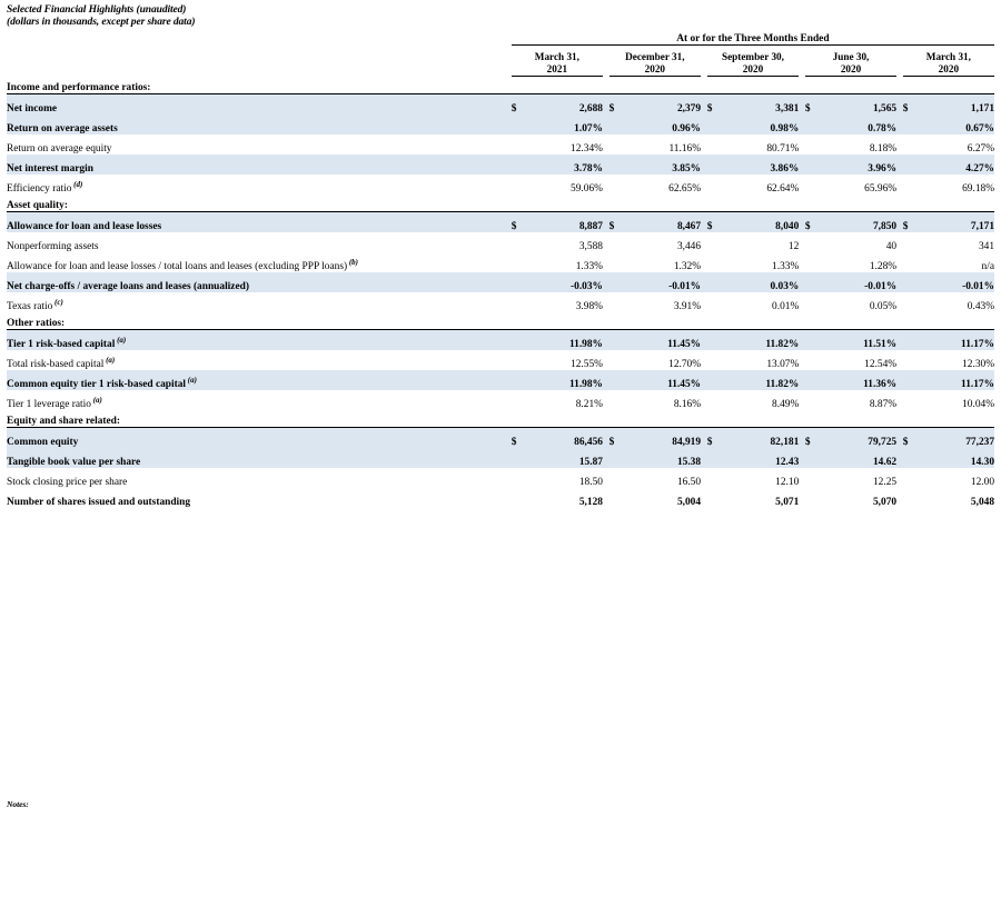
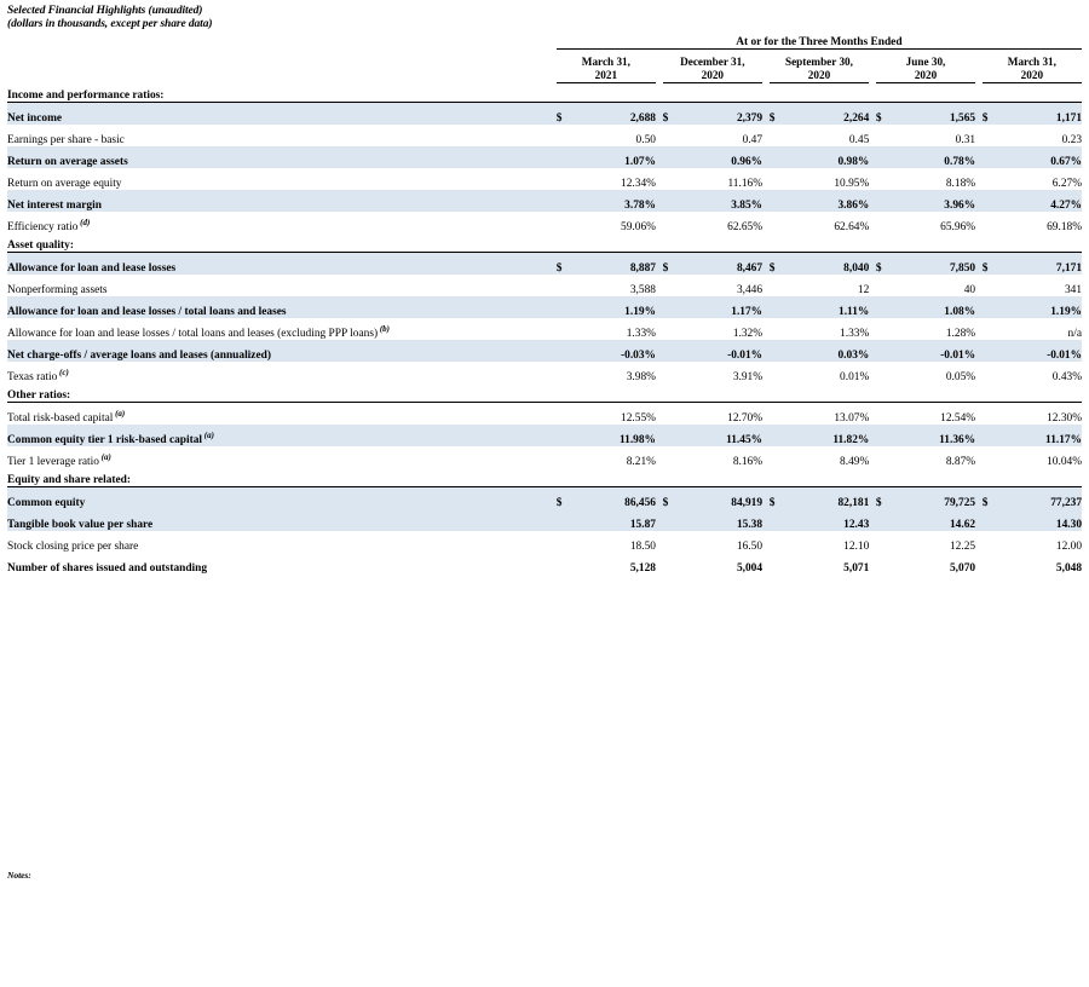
  Selected Financial Highlights (unaudited)
  (dollars in thousands, except per share data)
  	At or for the Three Months Ended
  	March 31, 2021		December 31, 2020		September 30, 2020		June 30, 2020		March 31, 2020
  Income and performance ratios:
- Net income	$	2,688		$	2,379		$	3,381		$	1,565		$	1,171
+ Net income	$	2,688		$	2,379		$	2,264		$	1,565		$	1,171
+ Earnings per share - basic		0.50			0.47			0.45			0.31			0.23
  Return on average assets		1.07%			0.96%			0.98%			0.78%			0.67%
- Return on average equity		12.34%			11.16%			80.71%			8.18%			6.27%
+ Return on average equity		12.34%			11.16%			10.95%			8.18%			6.27%
  Net interest margin		3.78%			3.85%			3.86%			3.96%			4.27%
  Efficiency ratio (d)		59.06%			62.65%			62.64%			65.96%			69.18%
  Asset quality:
  Allowance for loan and lease losses	$	8,887		$	8,467		$	8,040		$	7,850		$	7,171
  Nonperforming assets		3,588			3,446			12			40			341
+ Allowance for loan and lease losses / total loans and leases		1.19%			1.17%			1.11%			1.08%			1.19%
  Allowance for loan and lease losses / total loans and leases (excluding PPP loans) (b)		1.33%			1.32%			1.33%			1.28%			n/a
  Net charge-offs / average loans and leases (annualized)		-0.03%			-0.01%			0.03%			-0.01%			-0.01%
  Texas ratio (c)		3.98%			3.91%			0.01%			0.05%			0.43%
  Other ratios:
- Tier 1 risk-based capital (a)		11.98%			11.45%			11.82%			11.51%			11.17%
  Total risk-based capital (a)		12.55%			12.70%			13.07%			12.54%			12.30%
  Common equity tier 1 risk-based capital (a)		11.98%			11.45%			11.82%			11.36%			11.17%
  Tier 1 leverage ratio (a)		8.21%			8.16%			8.49%			8.87%			10.04%
  Equity and share related:
  Common equity	$	86,456		$	84,919		$	82,181		$	79,725		$	77,237
  Tangible book value per share		15.87			15.38			12.43			14.62			14.30
  Stock closing price per share		18.50			16.50			12.10			12.25			12.00
  Number of shares issued and outstanding		5,128			5,004			5,071			5,070			5,048
  Notes:
